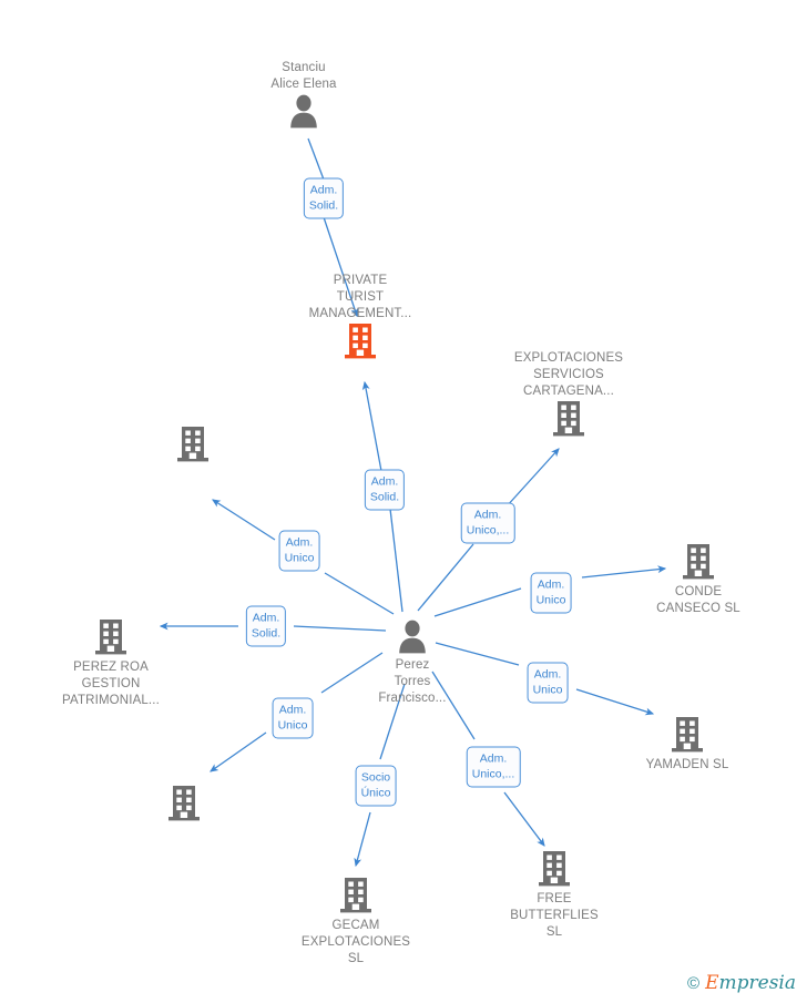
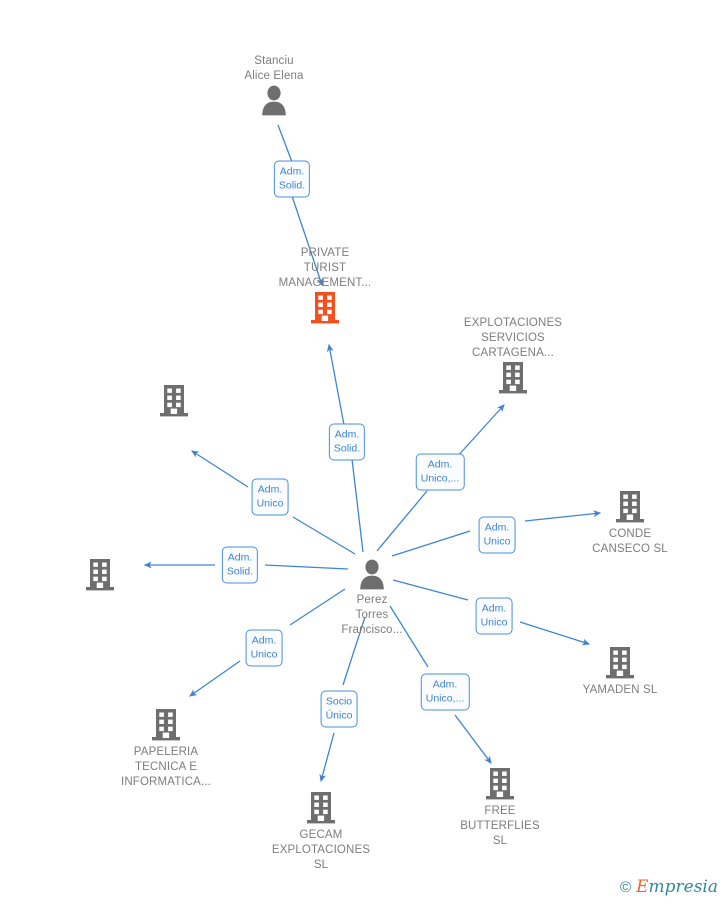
  Stanciu
  Alice Elena
  PRIVATE
  TURIST
  MANAGEMENT...
  EXPLOTACIONES
  SERVICIOS
  CARTAGENA...
  CONDE
  CANSECO SL
- PEREZ ROA
- GESTION
- PATRIMONIAL...
  Perez
  Torres
  Francisco...
  YAMADEN SL
+ PAPELERIA
+ TECNICA E
+ INFORMATICA...
  FREE
  BUTTERFLIES
  SL
  GECAM
  EXPLOTACIONES
  SL
  Adm.
  Solid.
  Adm.
  Solid.
  Adm.
  Unico,...
  Adm.
  Unico
  Adm.
  Unico
  Adm.
  Solid.
  Adm.
  Unico
  Adm.
  Unico
  Socio
  Único
  Adm.
  Unico,...
  ©
  Empresia
